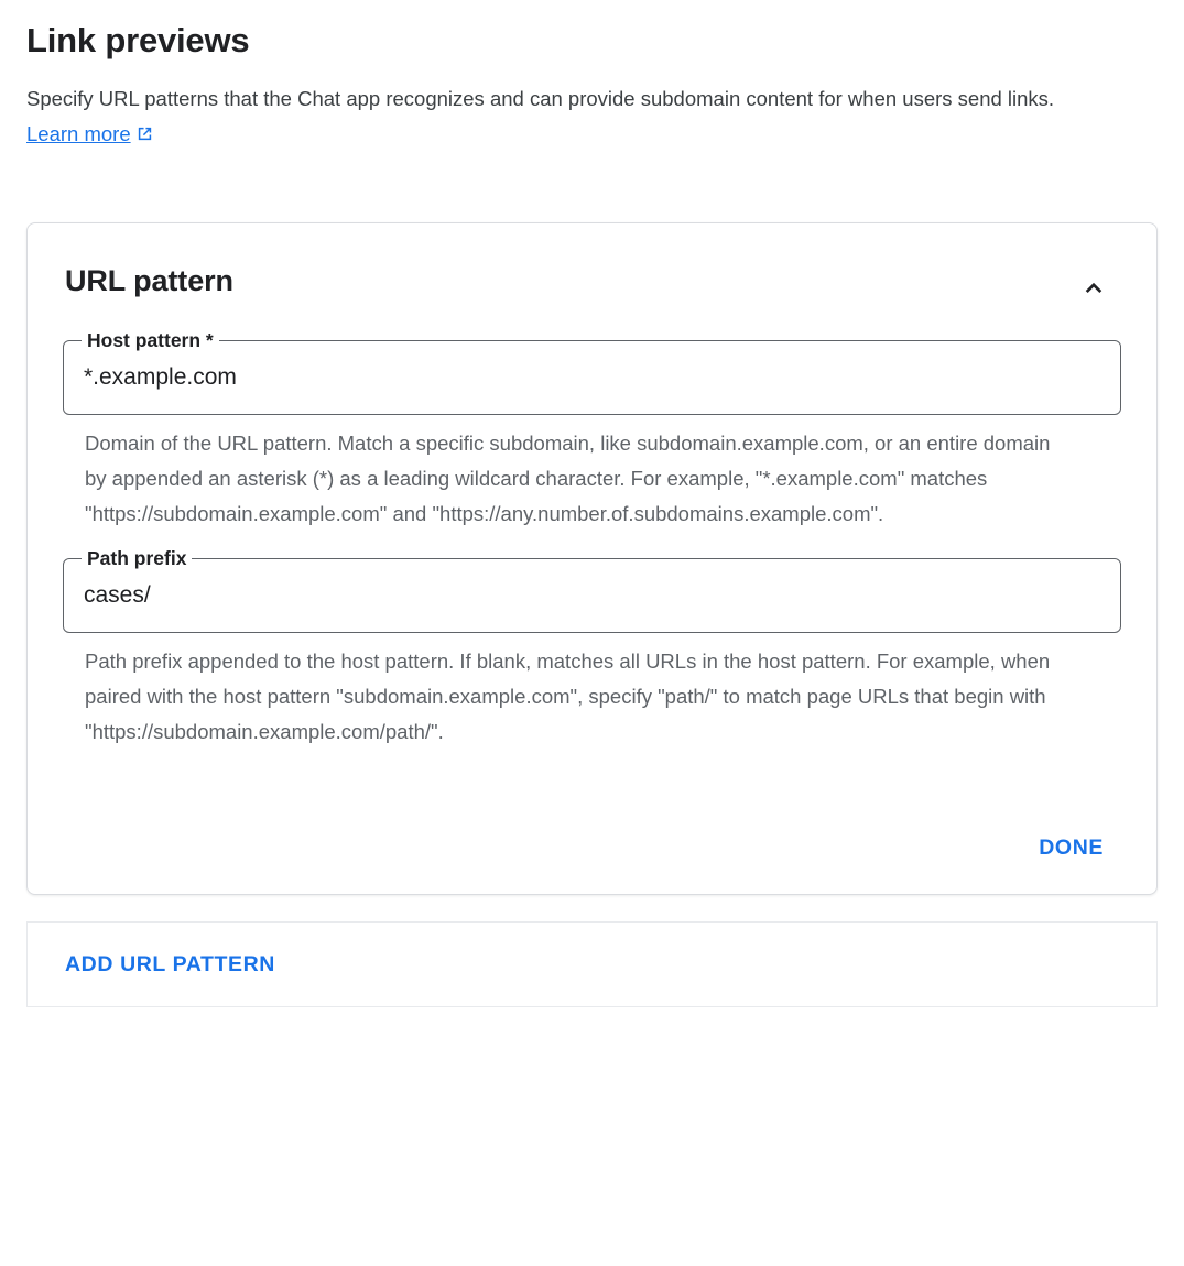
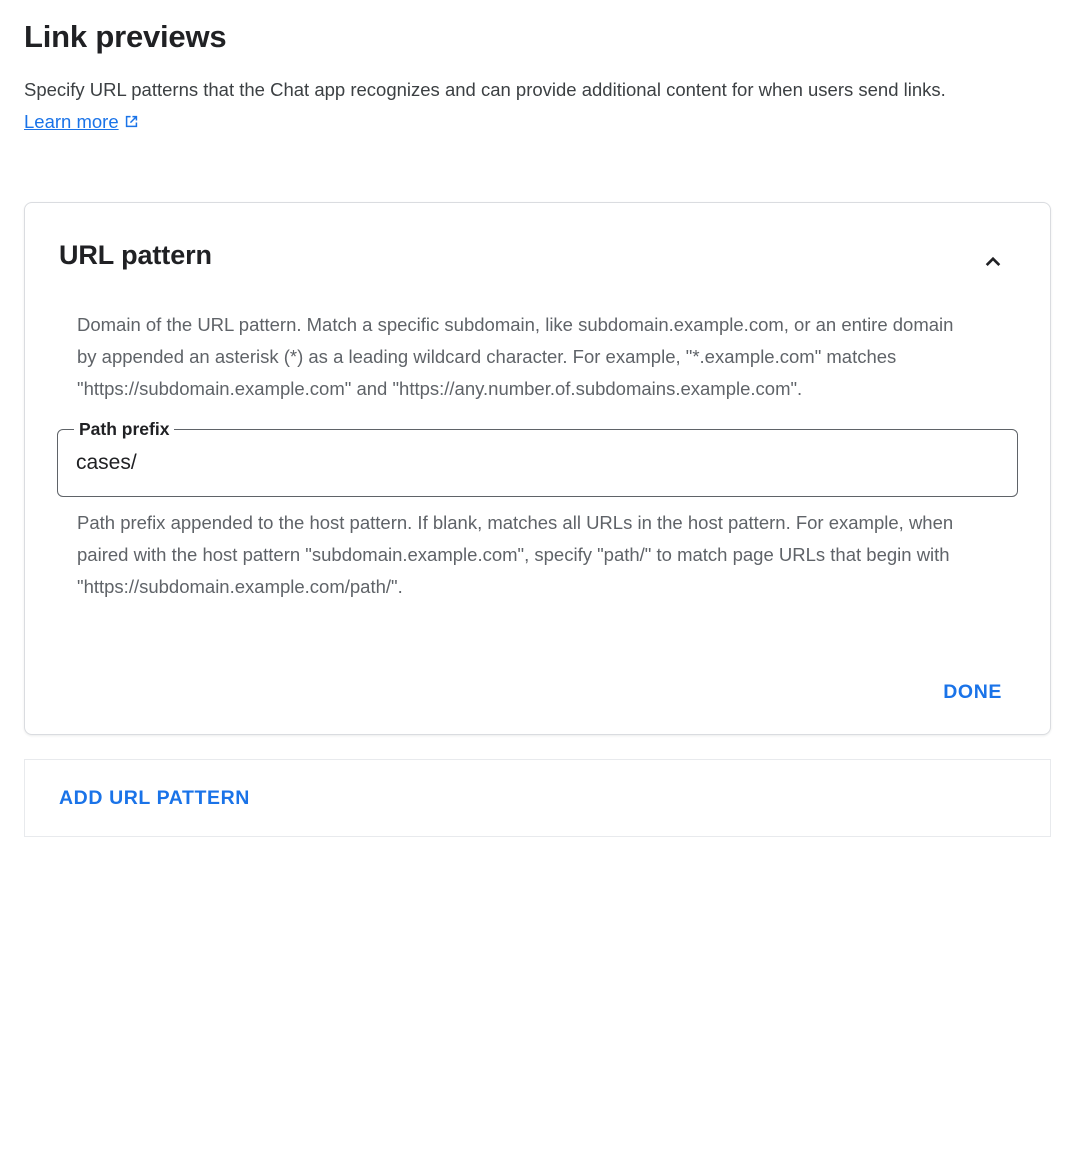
  Link previews
- Specify URL patterns that the Chat app recognizes and can provide subdomain content for when users send links. Learn more
+ Specify URL patterns that the Chat app recognizes and can provide additional content for when users send links. Learn more
  URL pattern
- Host pattern *
- *.example.com
  Domain of the URL pattern. Match a specific subdomain, like subdomain.example.com, or an entire domain by appended an asterisk (*) as a leading wildcard character. For example, "*.example.com" matches "https://subdomain.example.com" and "https://any.number.of.subdomains.example.com".
  Path prefix
  cases/
  Path prefix appended to the host pattern. If blank, matches all URLs in the host pattern. For example, when paired with the host pattern "subdomain.example.com", specify "path/" to match page URLs that begin with "https://subdomain.example.com/path/".
  DONE
  ADD URL PATTERN
